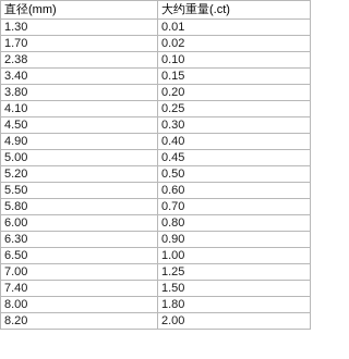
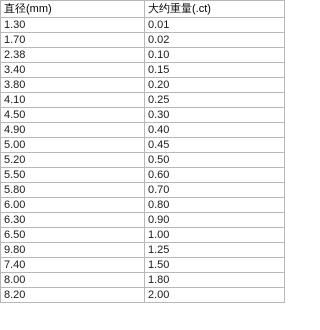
  直径(mm)	大约重量(.ct)
  1.30	0.01
  1.70	0.02
  2.38	0.10
  3.40	0.15
  3.80	0.20
  4.10	0.25
  4.50	0.30
  4.90	0.40
  5.00	0.45
  5.20	0.50
  5.50	0.60
  5.80	0.70
  6.00	0.80
  6.30	0.90
  6.50	1.00
- 7.00	1.25
+ 9.80	1.25
  7.40	1.50
  8.00	1.80
  8.20	2.00
